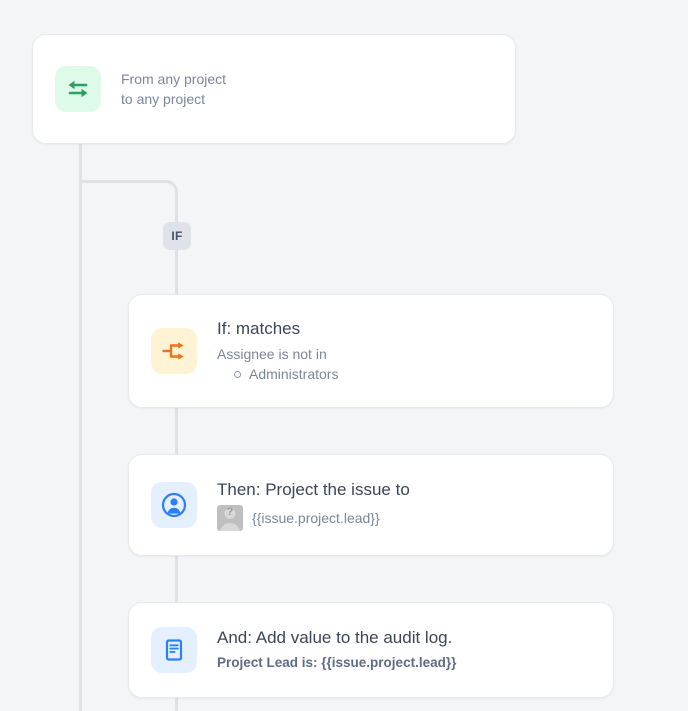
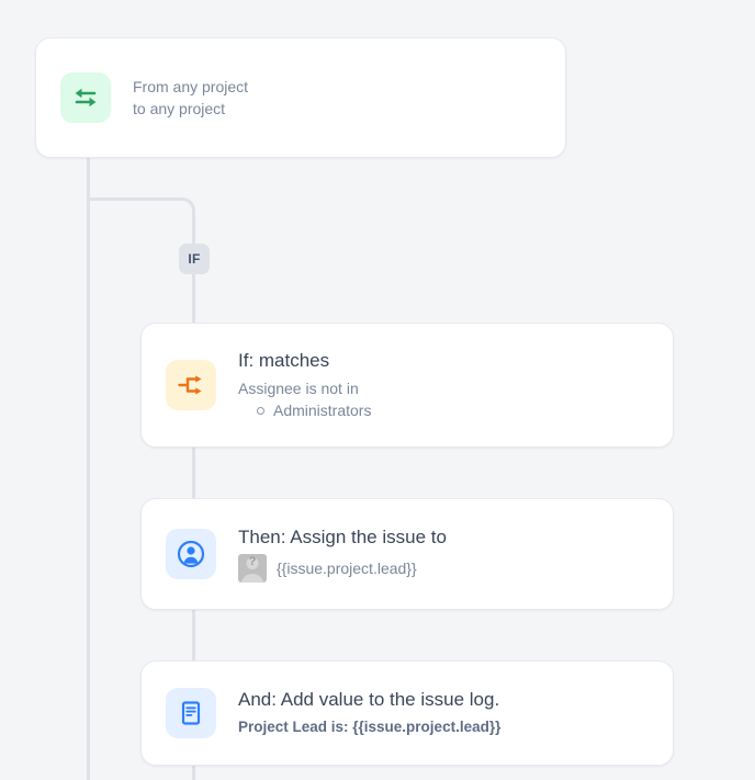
  IF
  From any project
  to any project
  If: matches
  Assignee is not in
  Administrators
- Then: Project the issue to
+ Then: Assign the issue to
  ?
  {{issue.project.lead}}
- And: Add value to the audit log.
+ And: Add value to the issue log.
  Project Lead is: {{issue.project.lead}}
